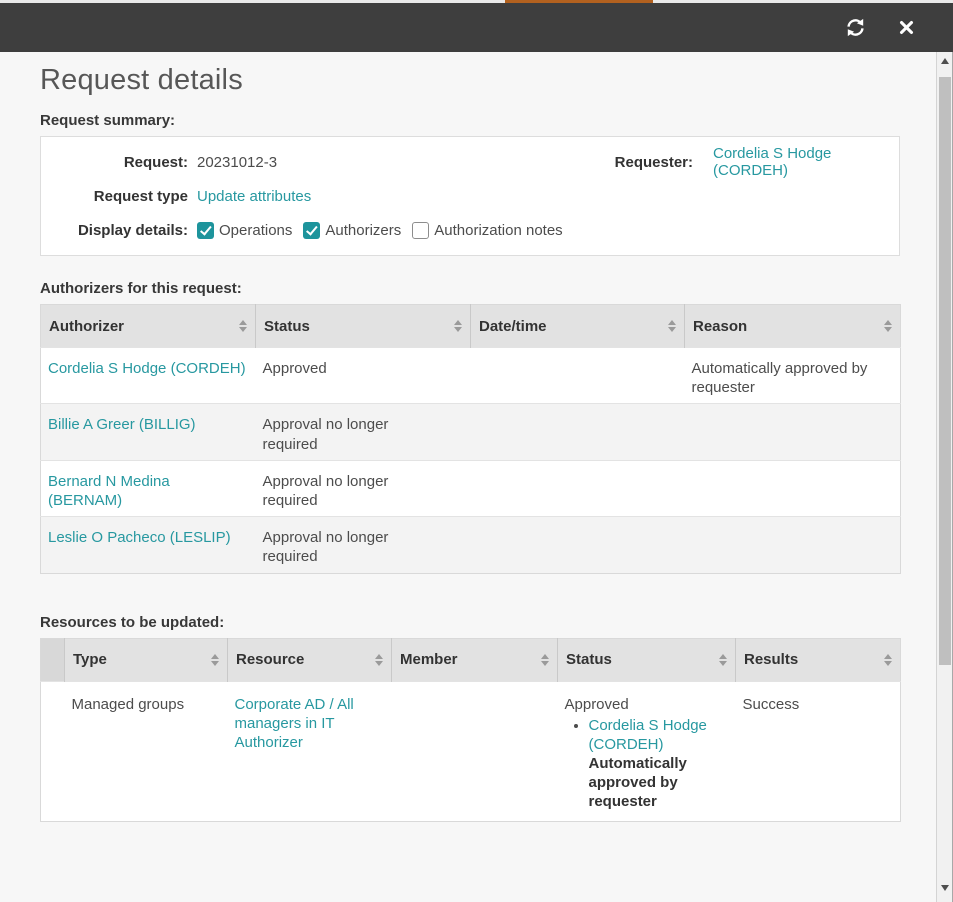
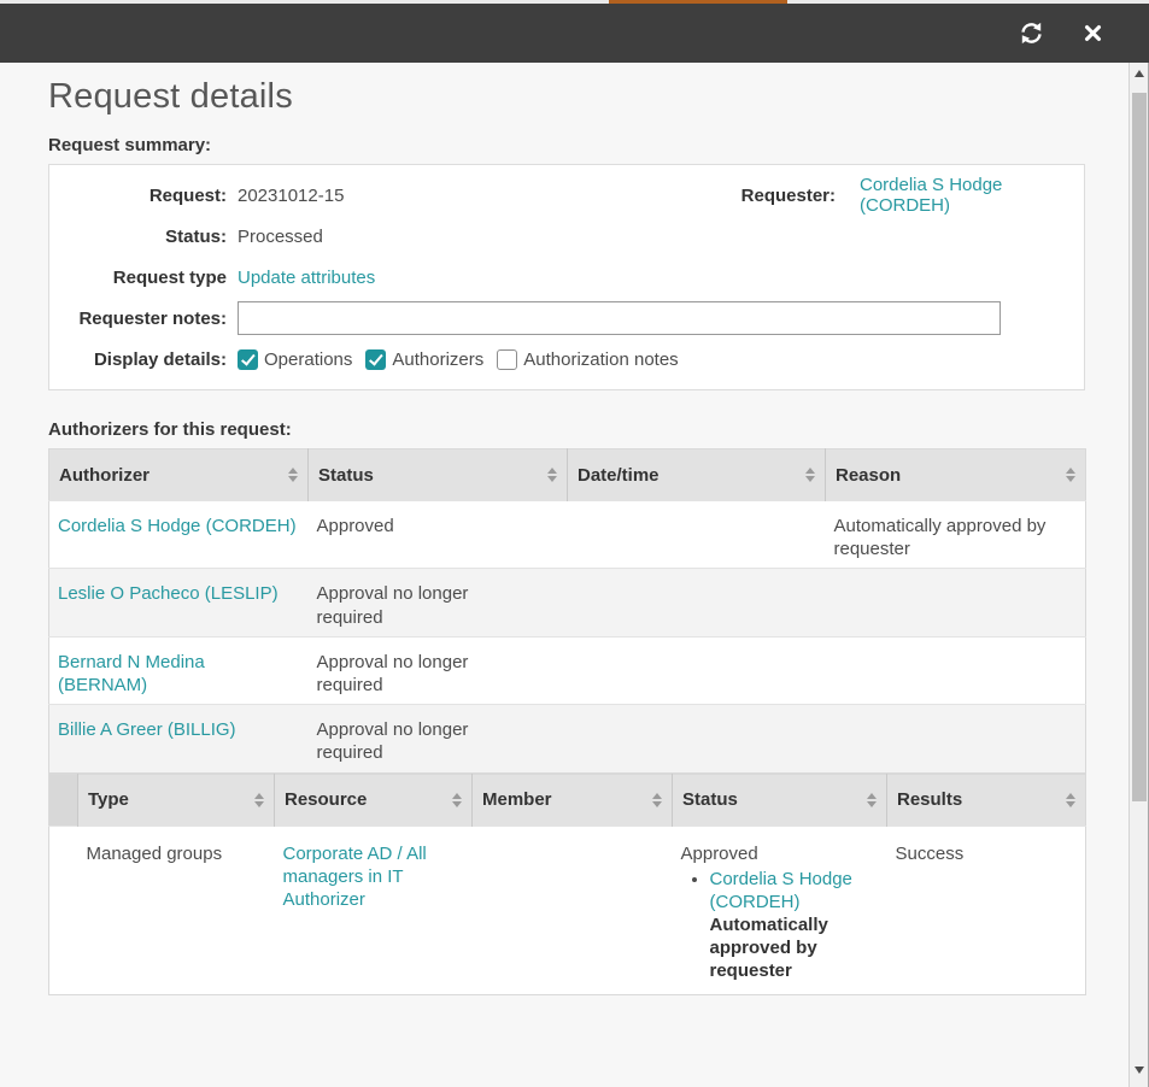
  Request details
  Request summary:
  Request:
- 20231012-3
+ 20231012-15
  Requester:
  Cordelia S Hodge (CORDEH)
+ Status:
+ Processed
  Request type
  Update attributes
+ Requester notes:
  Display details:
  Operations
  Authorizers
  Authorization notes
  Authorizers for this request:
  Authorizer	Status	Date/time	Reason
  Cordelia S Hodge (CORDEH)	Approved		Automatically approved by requester
- Billie A Greer (BILLIG)	Approval no longer required
+ Leslie O Pacheco (LESLIP)	Approval no longer required
  Bernard N Medina (BERNAM)	Approval no longer required
- Leslie O Pacheco (LESLIP)	Approval no longer required
+ Billie A Greer (BILLIG)	Approval no longer required
- Resources to be updated:
  	Type	Resource	Member	Status	Results
  	Managed groups	Corporate AD / All managers in IT Authorizer		Approved Cordelia S Hodge (CORDEH) Automatically approved by requester	Success
